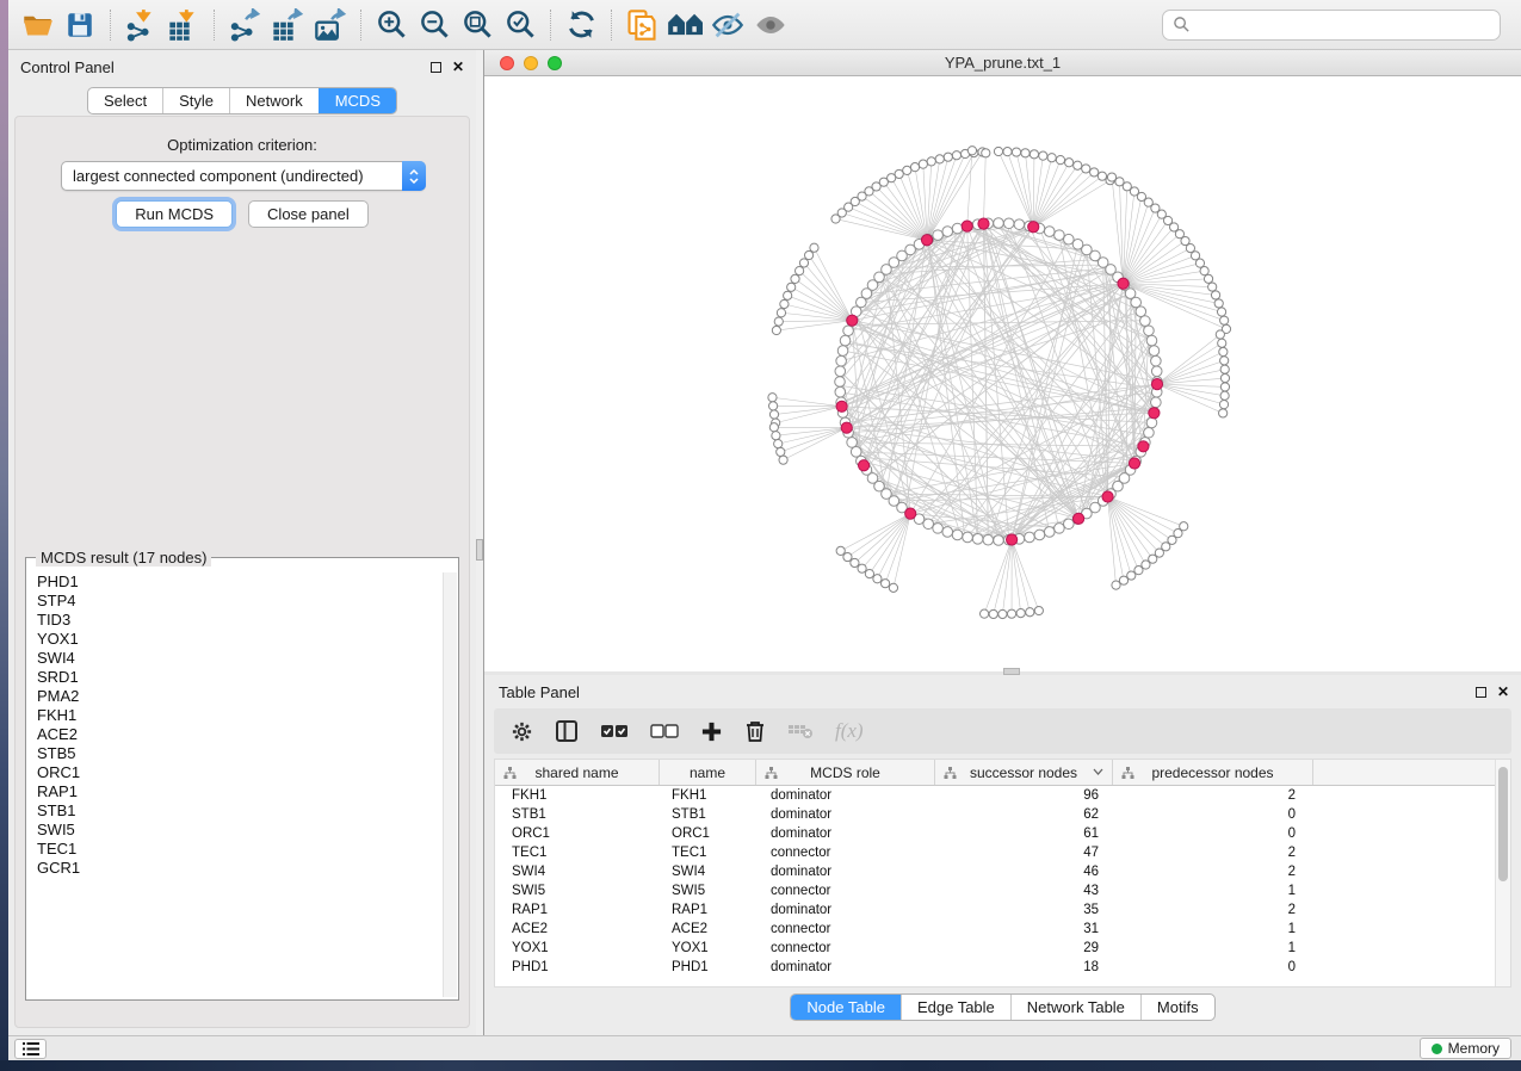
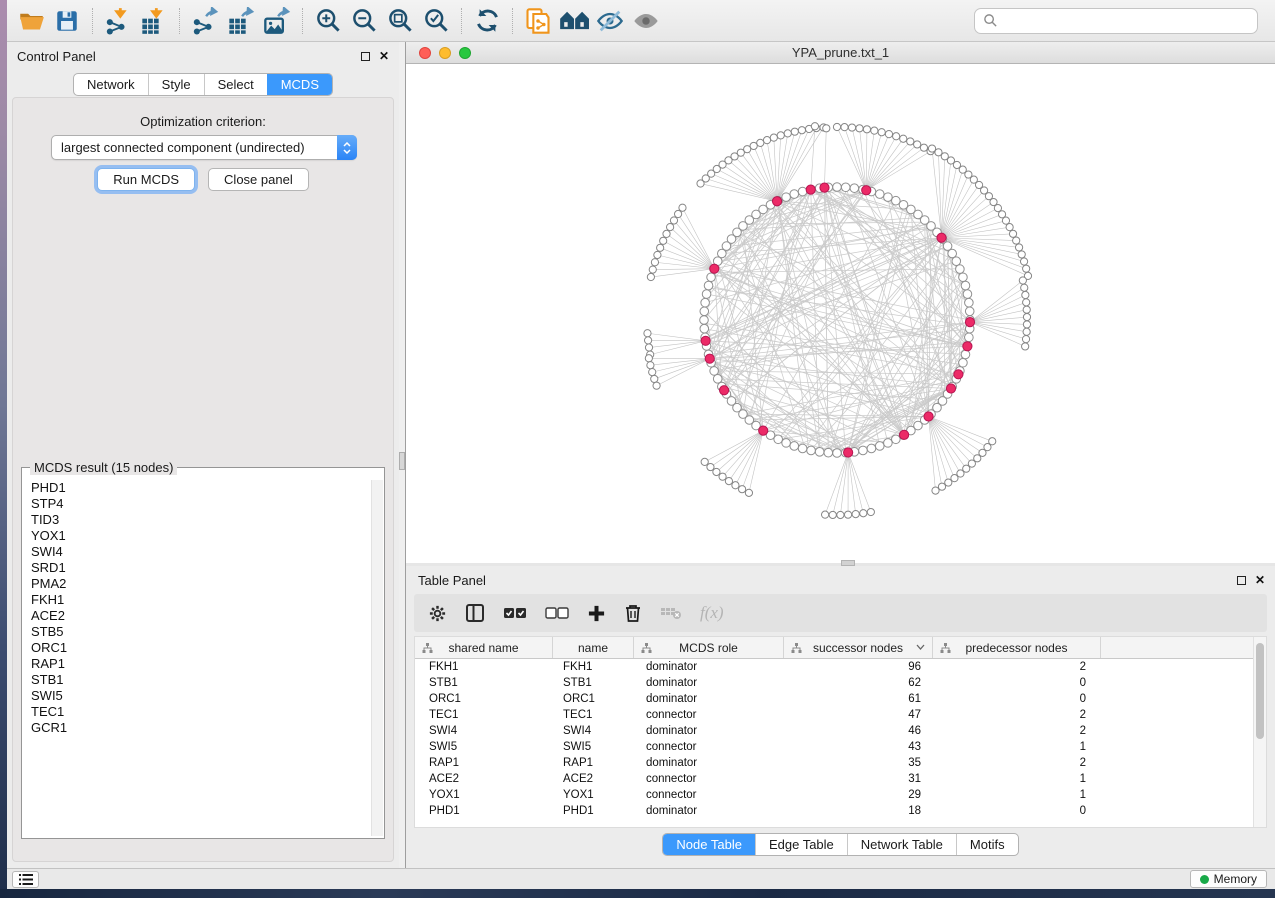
  Control Panel
  ✕
- Select
+ Network
  Style
- Network
+ Select
  MCDS
  Optimization criterion:
  largest connected component (undirected)
  Run MCDS
  Close panel
- MCDS result (17 nodes)
+ MCDS result (15 nodes)
  PHD1
  STP4
  TID3
  YOX1
  SWI4
  SRD1
  PMA2
  FKH1
  ACE2
  STB5
  ORC1
  RAP1
  STB1
  SWI5
  TEC1
  GCR1
  YPA_prune.txt_1
  Table Panel
  ✕
  f(x)
  shared name
  name
  MCDS role
  successor nodes
  predecessor nodes
  FKH1
  FKH1
  dominator
  96
  2
  STB1
  STB1
  dominator
  62
  0
  ORC1
  ORC1
  dominator
  61
  0
  TEC1
  TEC1
  connector
  47
  2
  SWI4
  SWI4
  dominator
  46
  2
  SWI5
  SWI5
  connector
  43
  1
  RAP1
  RAP1
  dominator
  35
  2
  ACE2
  ACE2
  connector
  31
  1
  YOX1
  YOX1
  connector
  29
  1
  PHD1
  PHD1
  dominator
  18
  0
  Node Table
  Edge Table
  Network Table
  Motifs
  Memory
